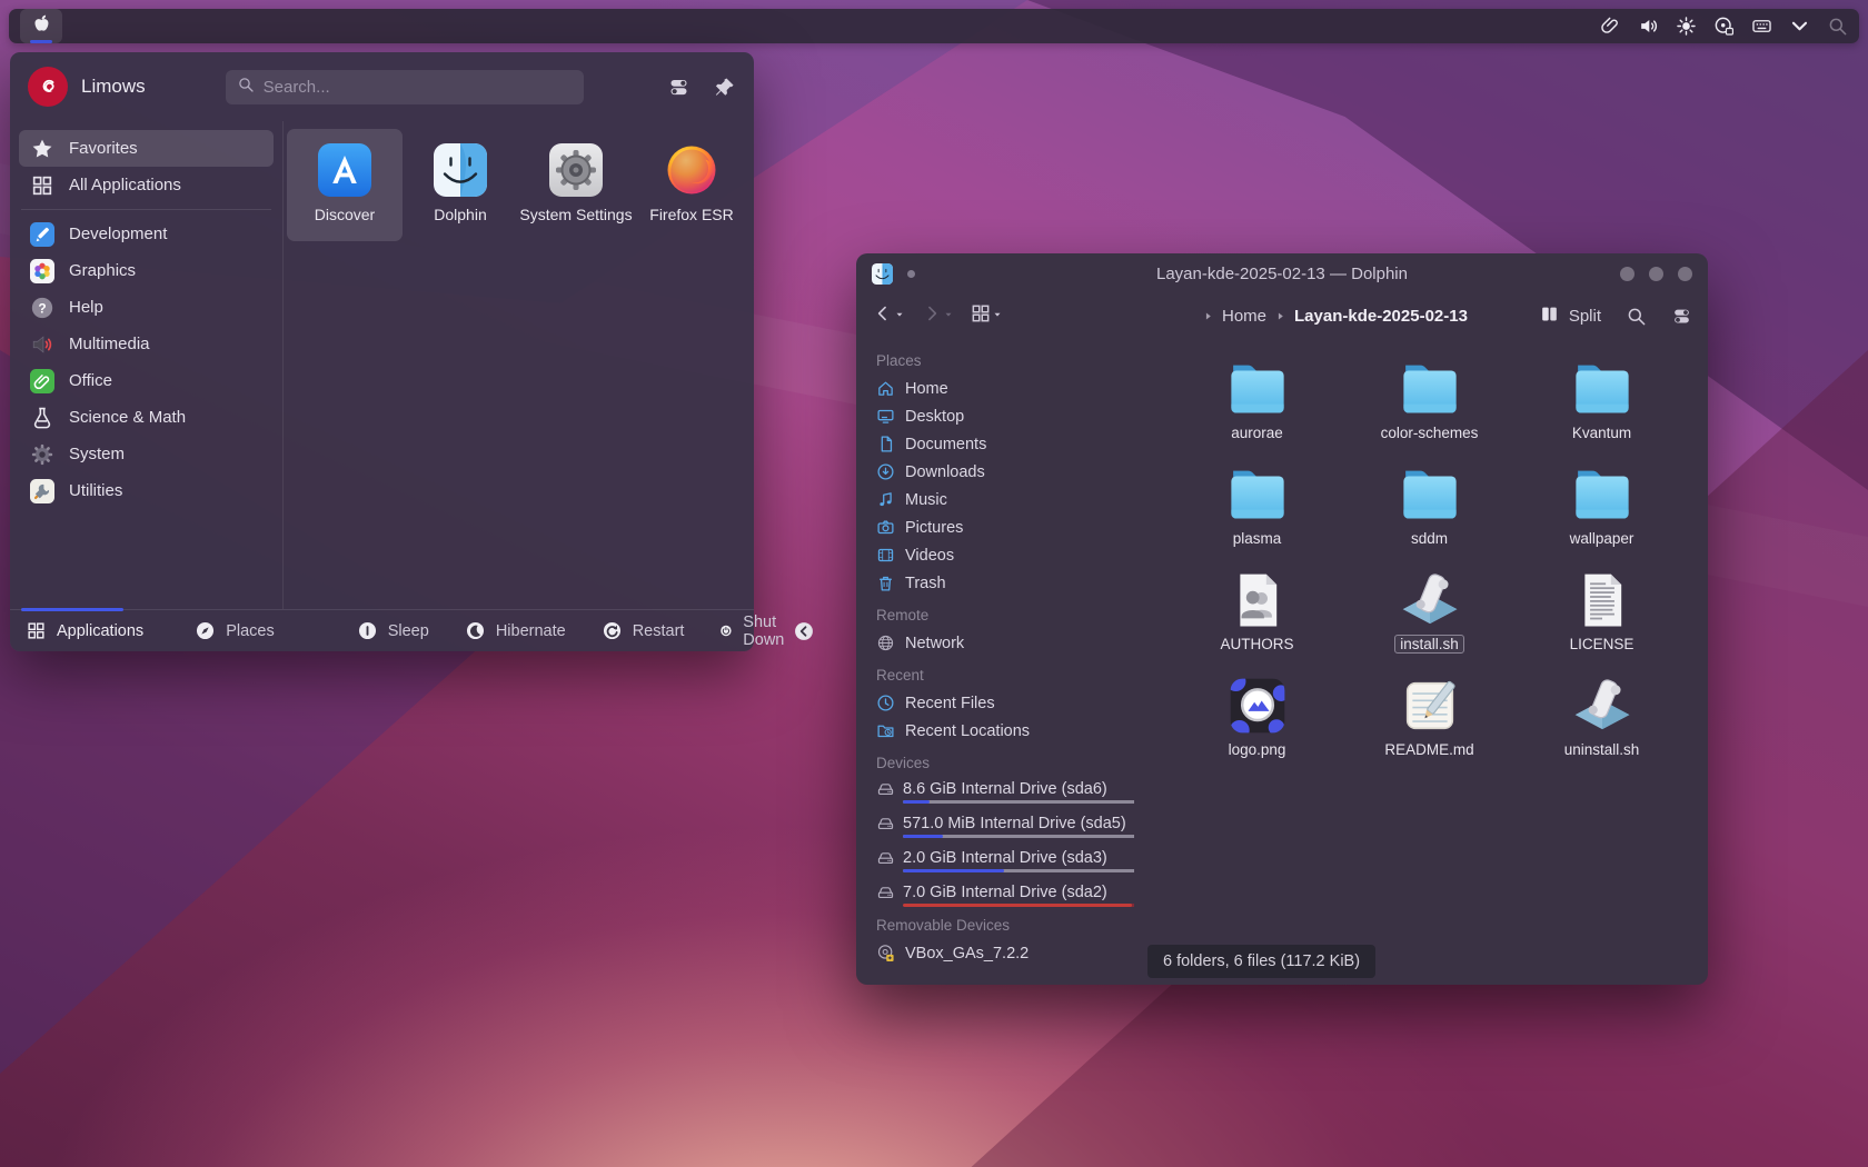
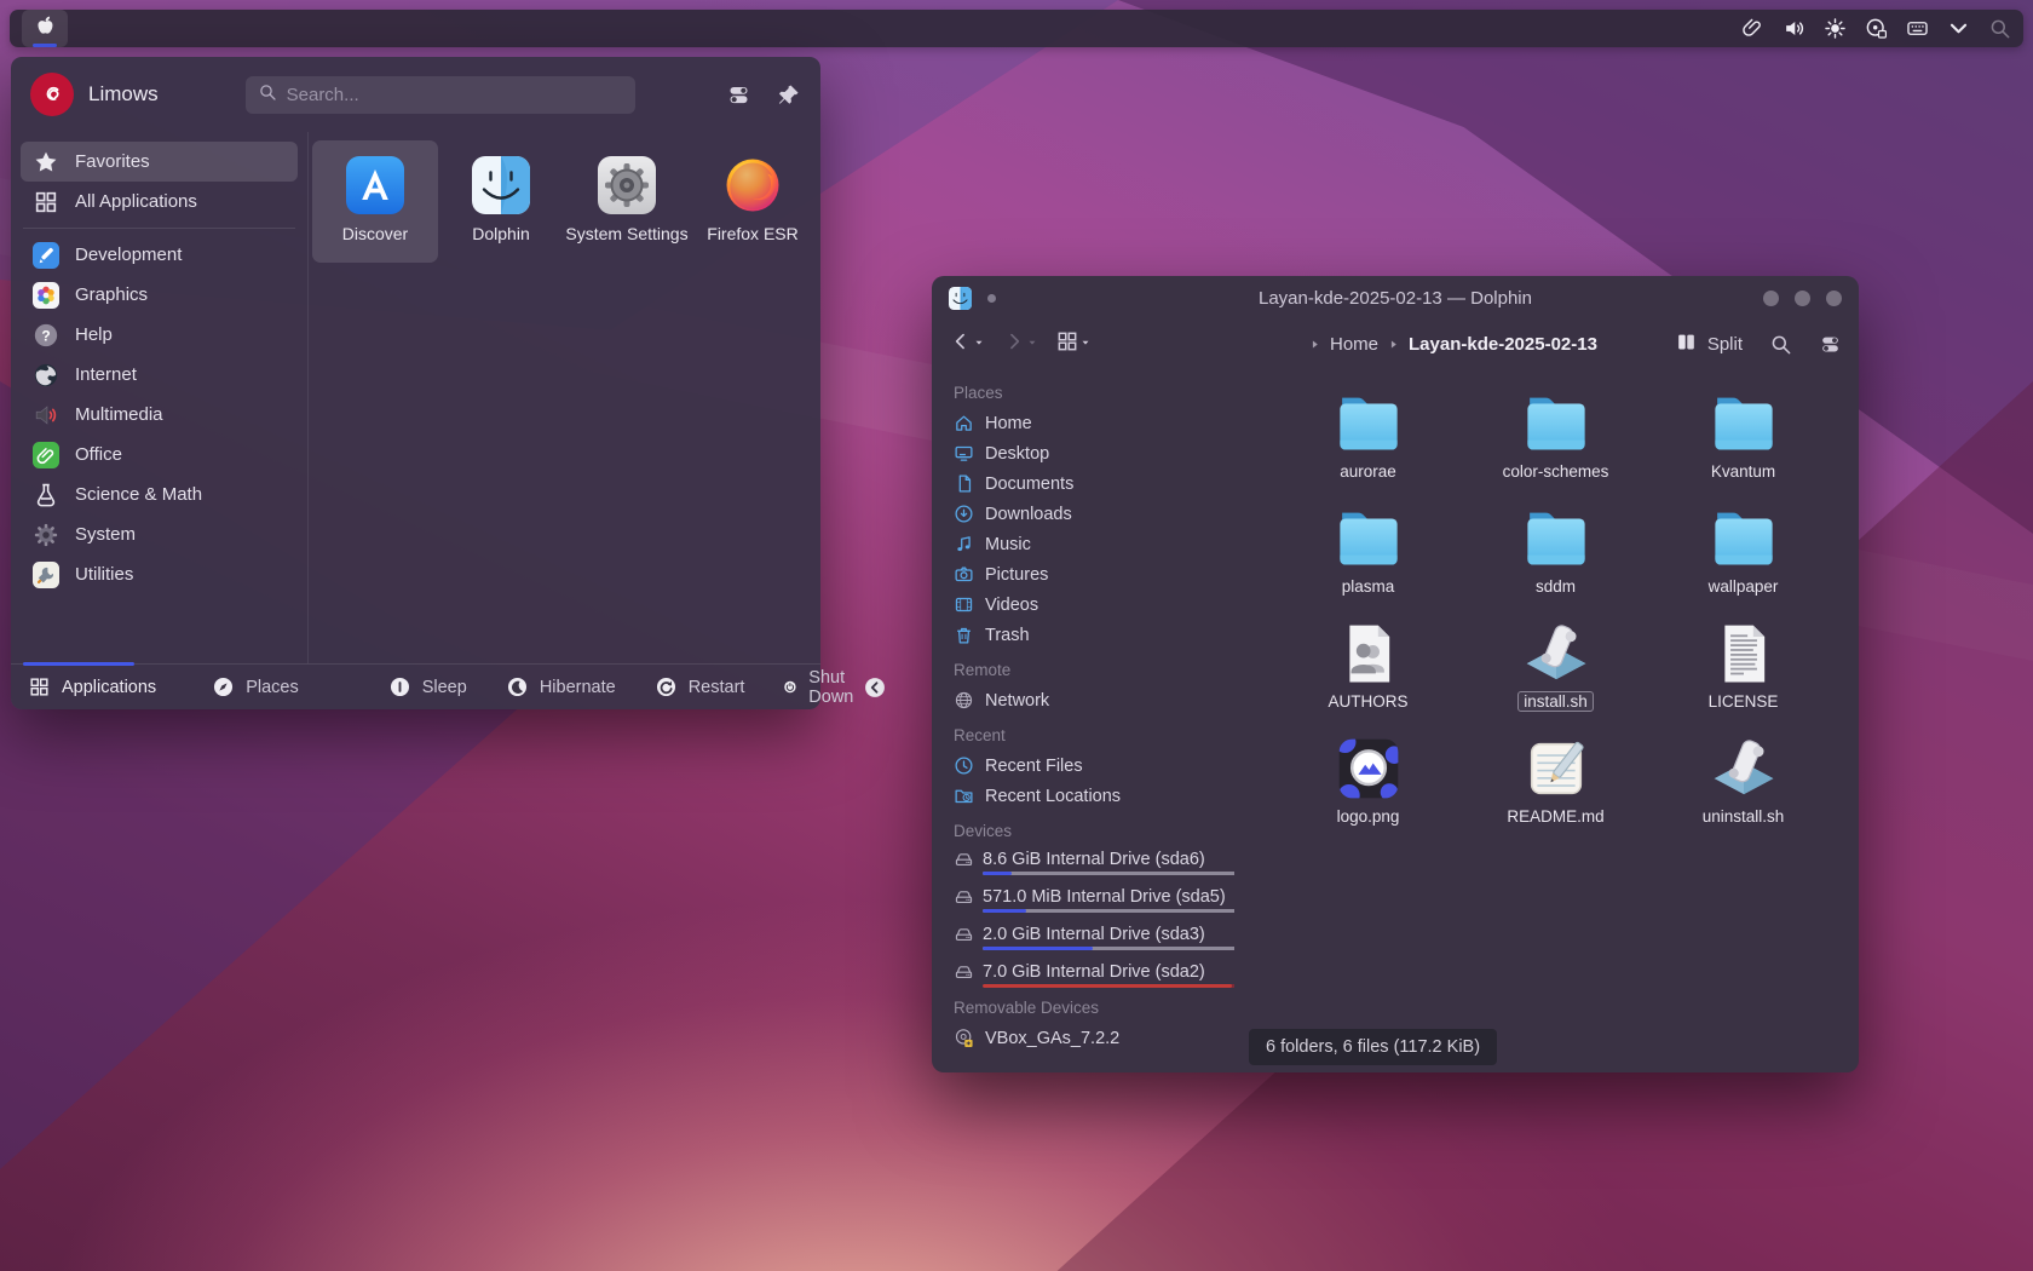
  Limows
  Search...
  Favorites
  All Applications
  Development
  Graphics
  ?
  Help
+ Internet
  Multimedia
  Office
  Science & Math
  System
  Utilities
  Discover
  Dolphin
  System Settings
  Firefox ESR
  Applications
  Places
  Sleep
  Hibernate
  Restart
  Shut Down
  Layan-kde-2025-02-13 — Dolphin
  Home
  Layan-kde-2025-02-13
  Split
  Places
  Home
  Desktop
  Documents
  Downloads
  Music
  Pictures
  Videos
  Trash
  Remote
  Network
  Recent
  Recent Files
  Recent Locations
  Devices
  8.6 GiB Internal Drive (sda6)
  571.0 MiB Internal Drive (sda5)
  2.0 GiB Internal Drive (sda3)
  7.0 GiB Internal Drive (sda2)
  Removable Devices
  VBox_GAs_7.2.2
  aurorae
  color-schemes
  Kvantum
  plasma
  sddm
  wallpaper
  AUTHORS
  install.sh
  LICENSE
  logo.png
  README.md
  uninstall.sh
  6 folders, 6 files (117.2 KiB)
